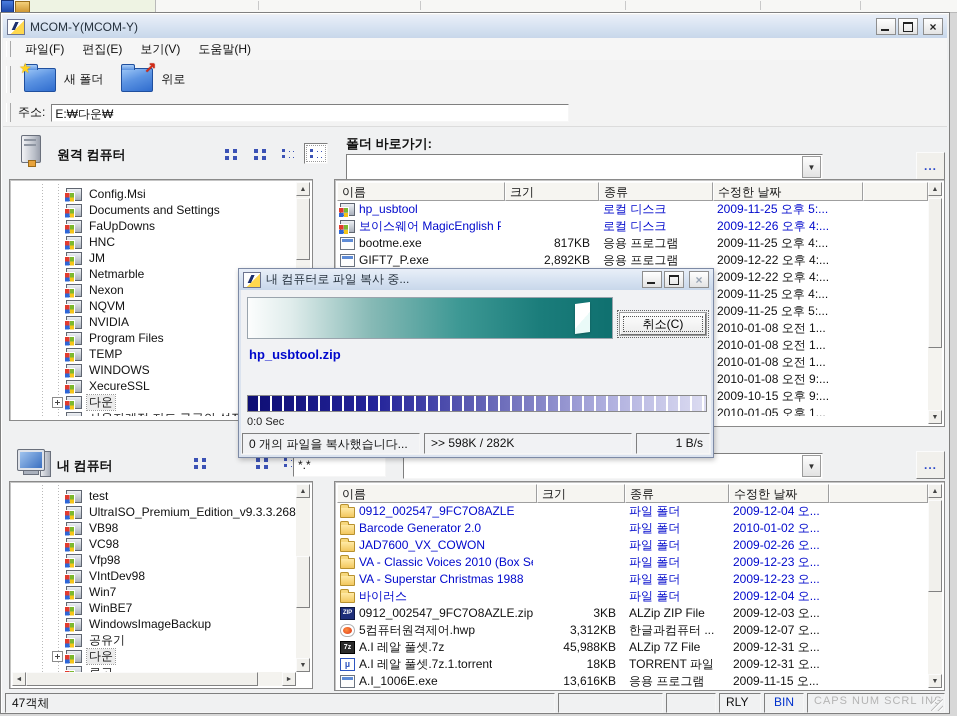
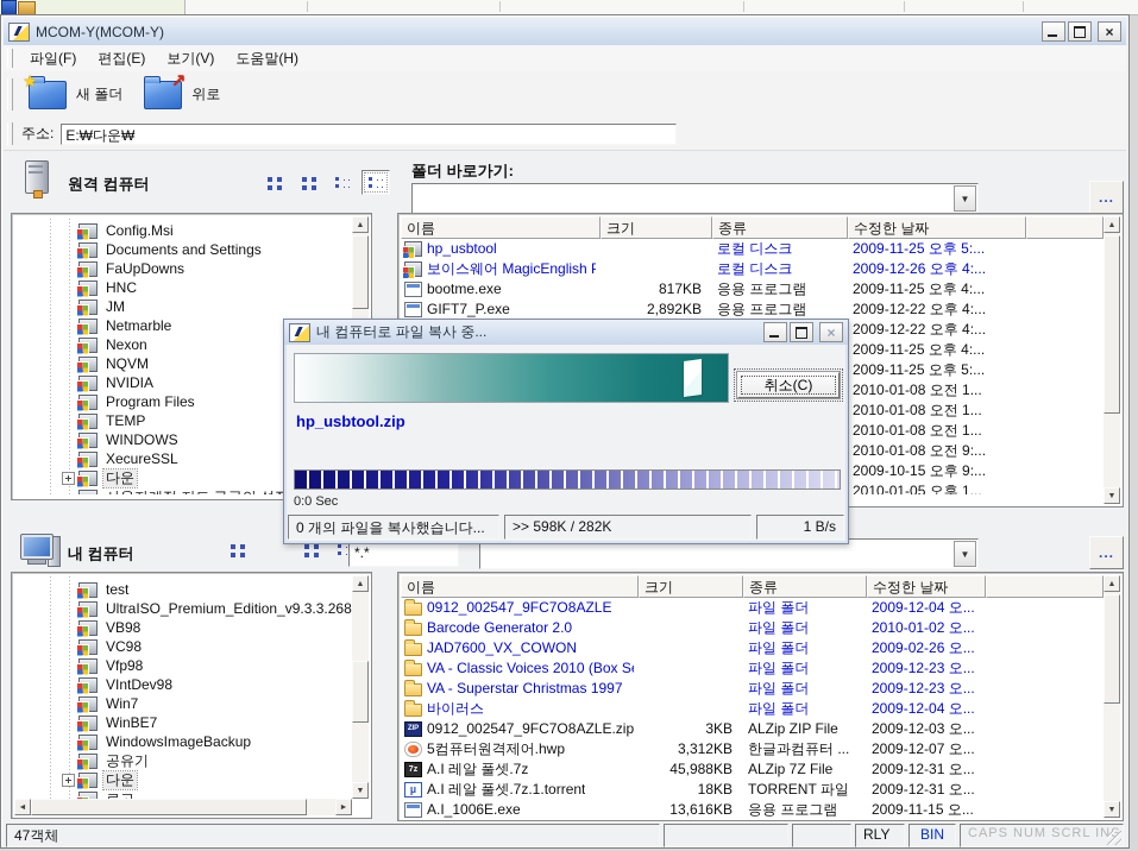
  MCOM-Y(MCOM-Y)
  ×
  파일(F)
  편집(E)
  보기(V)
  도움말(H)
  ★
  새 폴더
  ↗
  위로
  주소:
  E:₩다운₩
  원격 컴퓨터
  폴더 바로가기:
  ▼
  ...
  Config.Msi
  Documents and Settings
  FaUpDowns
  HNC
  JM
  Netmarble
  Nexon
  NQVM
  NVIDIA
  Program Files
  TEMP
  WINDOWS
  XecureSSL
  다운
  이름
  크기
  종류
  수정한 날짜
  hp_usbtool
  로컬 디스크
  2009-11-25 오후 5:...
  보이스웨어 MagicEnglish
  로컬 디스크
  2009-12-26 오후 4:...
  bootme.exe
  817KB
  응용 프로그램
  2009-11-25 오후 4:...
  GIFT7_P.exe
  2,892KB
  응용 프로그램
  2009-12-22 오후 4:...
  2009-12-22 오후 4:...
  2009-11-25 오후 4:...
  2009-11-25 오후 5:...
  2010-01-08 오전 1...
  2010-01-08 오전 1...
  2010-01-08 오전 1...
  2010-01-08 오전 9:...
  2009-10-15 오후 9:...
  2010-01-05 오후 1...
  내 컴퓨터
  *.*
  ▼
  ...
  test
  UltraISO_Premium_Edition_v9.3.3.268
  VB98
  VC98
  Vfp98
  VIntDev98
  Win7
  WinBE7
  WindowsImageBackup
  공유기
  다운
  이름
  크기
  종류
  수정한 날짜
  0912_002547_9FC7O8AZLE
  파일 폴더
  2009-12-04 오...
  Barcode Generator 2.0
  파일 폴더
  2010-01-02 오...
  JAD7600_VX_COWON
  파일 폴더
  2009-02-26 오...
  VA - Classic Voices 2010 (Box S
  파일 폴더
  2009-12-23 오...
- VA - Superstar Christmas 1988
+ VA - Superstar Christmas 1997
  파일 폴더
  2009-12-23 오...
  바이러스
  파일 폴더
  2009-12-04 오...
  0912_002547_9FC7O8AZLE.zip
  3KB
  ALZip ZIP File
  2009-12-03 오...
  5컴퓨터원격제어.hwp
  3,312KB
  한글과컴퓨터 ...
  2009-12-07 오...
  A.I 레알 풀셋.7z
  45,988KB
  ALZip 7Z File
  2009-12-31 오...
  A.I 레알 풀셋.7z.1.torrent
  18KB
  TORRENT 파일
  2009-12-31 오...
  A.I_1006E.exe
  13,616KB
  응용 프로그램
  2009-11-15 오...
  47객체
  RLY
  BIN
  CAPS NUM SCRL INS
  내 컴퓨터로 파일 복사 중...
  ×
  취소(C)
  hp_usbtool.zip
  0:0 Sec
  0 개의 파일을 복사했습니다...
  >> 598K / 282K
  1 B/s
